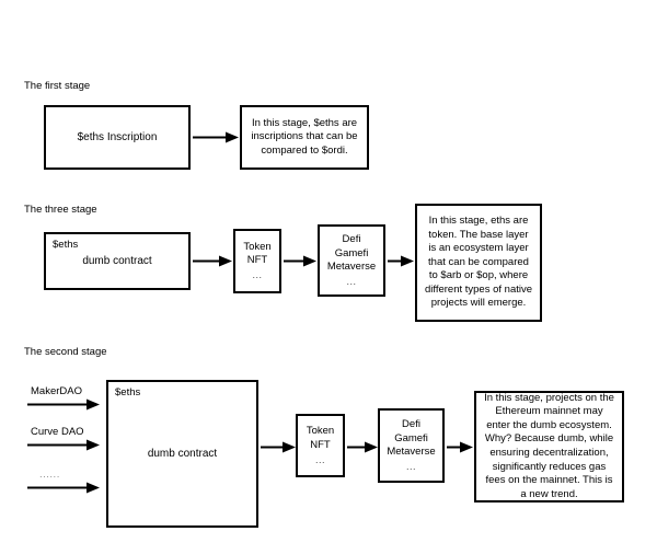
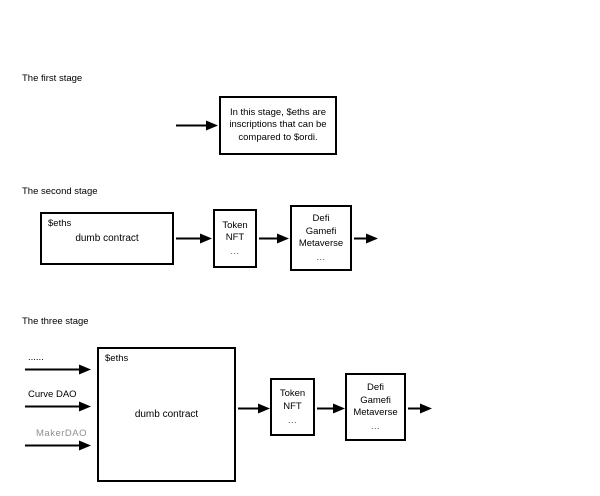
  The first stage
- $eths Inscription
  In this stage, $eths are inscriptions that can be compared to $ordi.
- The three stage
+ The second stage
  $eths
  dumb contract
  Token
  NFT
  ...
  Defi
  Gamefi
  Metaverse
  ...
- In this stage, eths are token. The base layer is an ecosystem layer that can be compared to $arb or $op, where different types of native projects will emerge.
- The second stage
+ The three stage
- MakerDAO
+ ......
  Curve DAO
- ......
+ MakerDAO
  $eths
  dumb contract
  Token
  NFT
  ...
  Defi
  Gamefi
  Metaverse
  ...
- In this stage, projects on the Ethereum mainnet may enter the dumb ecosystem. Why? Because dumb, while ensuring decentralization, significantly reduces gas fees on the mainnet. This is a new trend.
